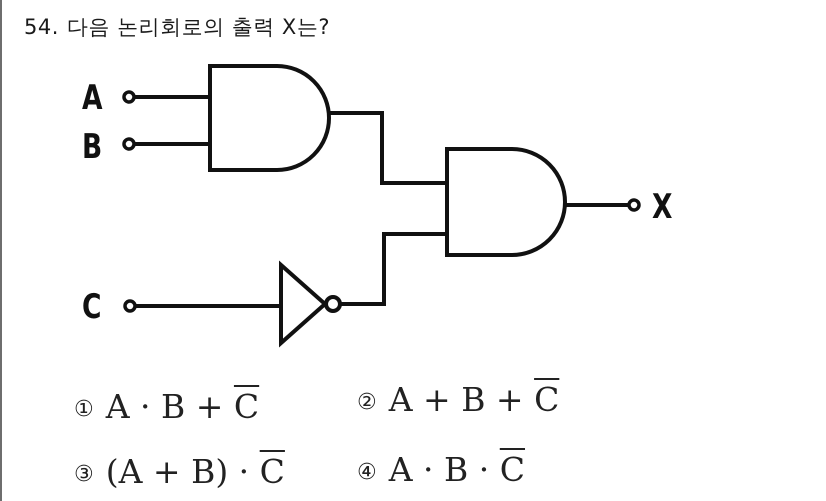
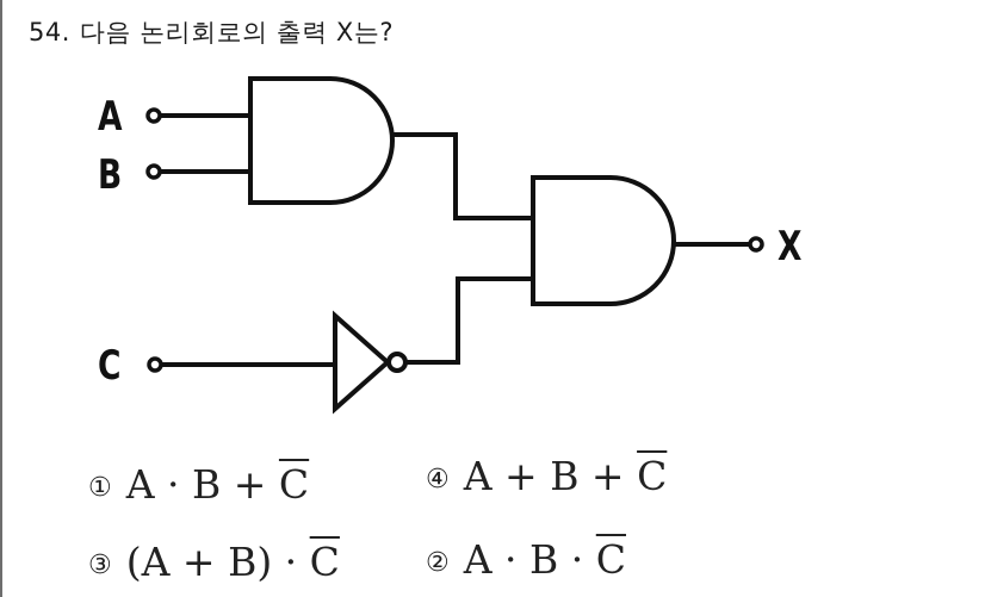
  54. 다음 논리회로의 출력 X는?
  A
  B
  C
  X
  ① A · B + C
- ② A + B + C
+ ④ A + B + C
  ③ (A + B) · C
- ④ A · B · C
+ ② A · B · C
